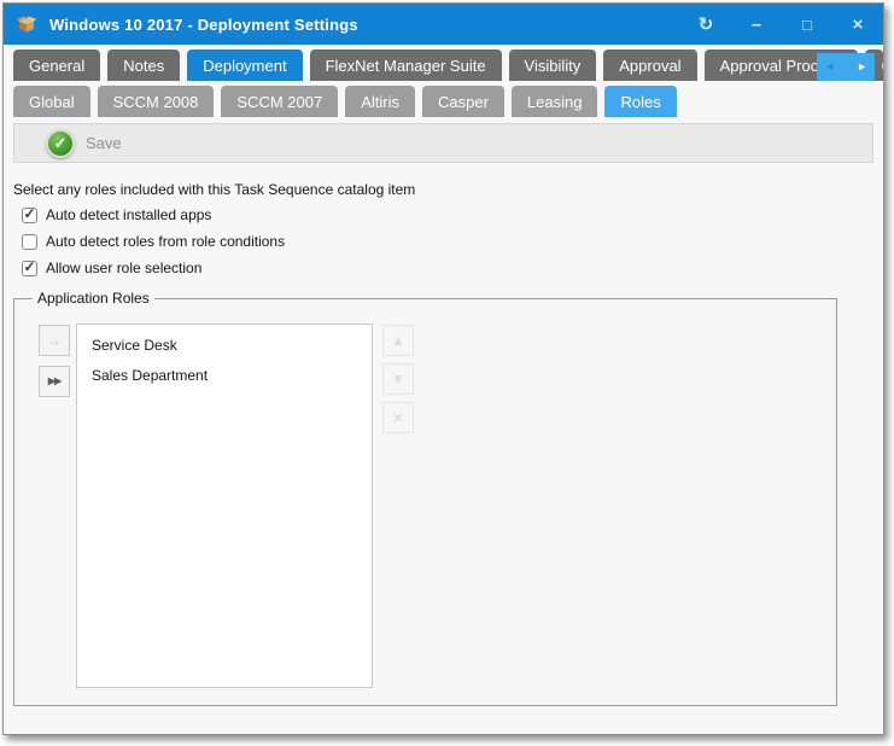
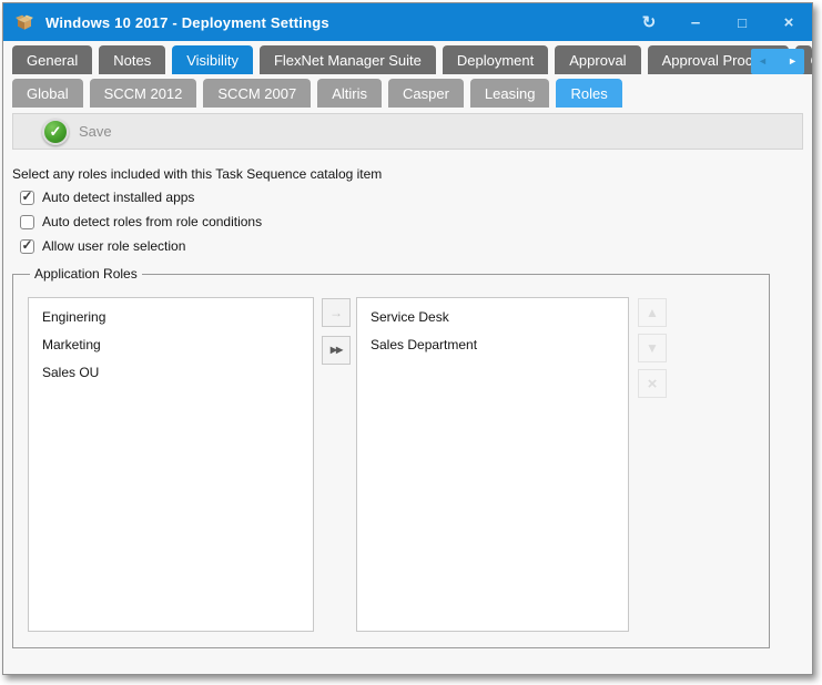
  Windows 10 2017 - Deployment Settings
  ↻
  –
  □
  ×
  General
  Notes
- Deployment
+ Visibility
  FlexNet Manager Suite
- Visibility
+ Deployment
  Approval
  Approval Proc
  ◄
  ►
  Global
- SCCM 2008
+ SCCM 2012
  SCCM 2007
  Altiris
  Casper
  Leasing
  Roles
  ✓
  Save
  Select any roles included with this Task Sequence catalog item
  ✓
  Auto detect installed apps
  Auto detect roles from role conditions
  ✓
  Allow user role selection
  Application Roles
+ Enginering
+ Marketing
+ Sales OU
  →
  ▶▶
  Service Desk
  Sales Department
  ▲
  ▼
  ×
